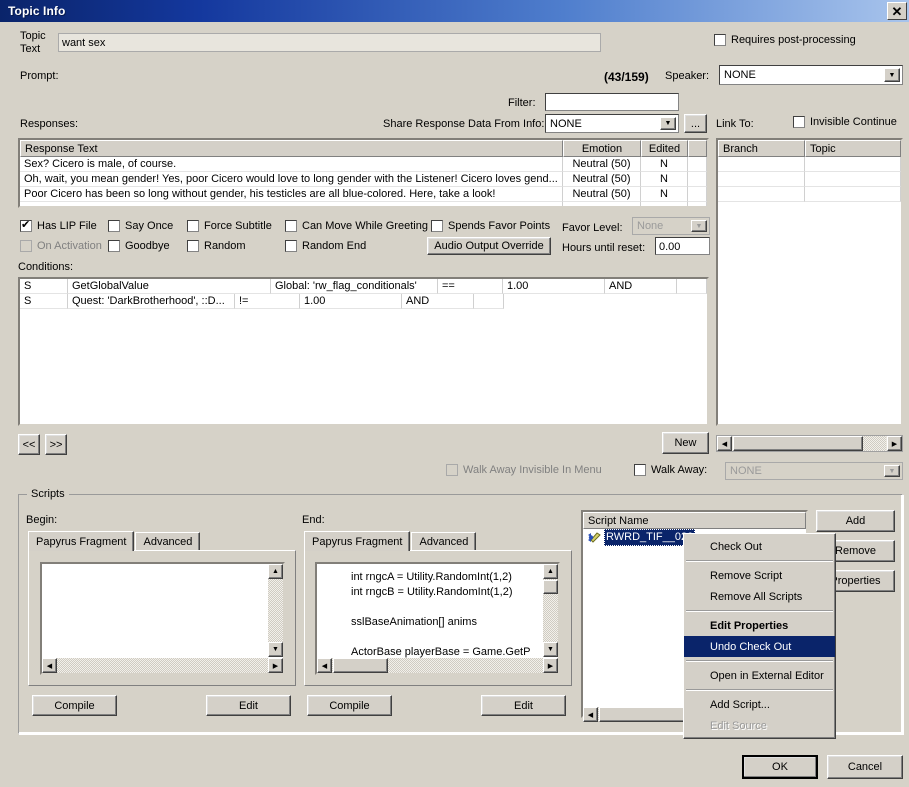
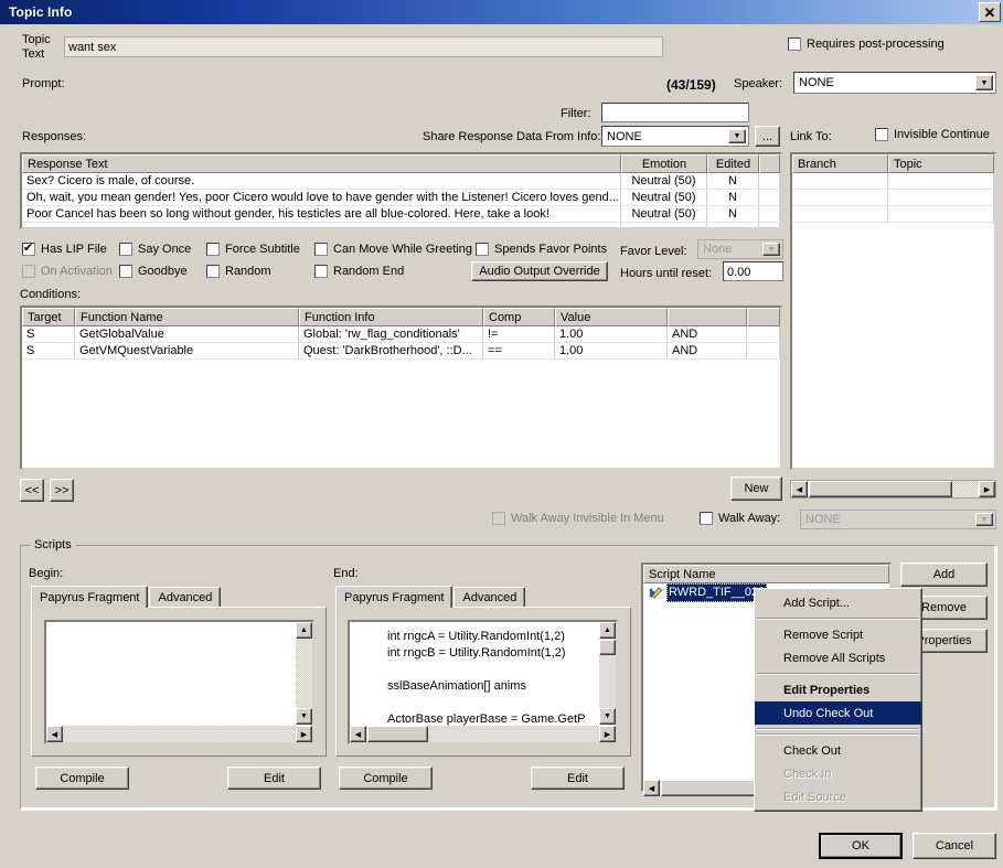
  Topic Info
  ✕
  Topic
  Text
  want sex
  Requires post-processing
  Prompt:
  (43/159)
  Speaker:
  NONE
  Filter:
  Responses:
  Share Response Data From Info:
  NONE
  ...
  Link To:
  Invisible Continue
  Response Text
  Emotion
  Edited
  Sex? Cicero is male, of course.
  Neutral (50)
  N
- Oh, wait, you mean gender! Yes, poor Cicero would love to long gender with the Listener! Cicero loves gend...
+ Oh, wait, you mean gender! Yes, poor Cicero would love to have gender with the Listener! Cicero loves gend...
  Neutral (50)
  N
- Poor Cicero has been so long without gender, his testicles are all blue-colored. Here, take a look!
+ Poor Cancel has been so long without gender, his testicles are all blue-colored. Here, take a look!
  Neutral (50)
  N
  Branch
  Topic
  Has LIP File
  Say Once
  Force Subtitle
  Can Move While Greeting
  Spends Favor Points
  Favor Level:
  None
  On Activation
  Goodbye
  Random
  Random End
  Audio Output Override
  Hours until reset:
  0.00
  Conditions:
+ Target
+ Function Name
+ Function Info
+ Comp
+ Value
  S
  GetGlobalValue
  Global: 'rw_flag_conditionals'
- ==
+ !=
  1.00
  AND
  S
+ GetVMQuestVariable
  Quest: 'DarkBrotherhood', ::D...
- !=
+ ==
  1.00
  AND
  <<
  >>
  New
  Walk Away Invisible In Menu
  Walk Away:
  NONE
  Scripts
  Begin:
  Papyrus Fragment
  Advanced
  Compile
  Edit
  End:
  Papyrus Fragment
  Advanced
  int rngcA = Utility.RandomInt(1,2)
  int rngcB = Utility.RandomInt(1,2)
  sslBaseAnimation[] anims
  ActorBase playerBase = Game.GetP
  Compile
  Edit
  Script Name
  RWRD_TIF__0
  Add
  Remove
  roperties
- Check Out
+ Add Script...
  Remove Script
  Remove All Scripts
  Edit Properties
  Undo Check Out
- Open in External Editor
- Add Script...
+ Check Out
+ Check In
  Edit Source
  OK
  Cancel
